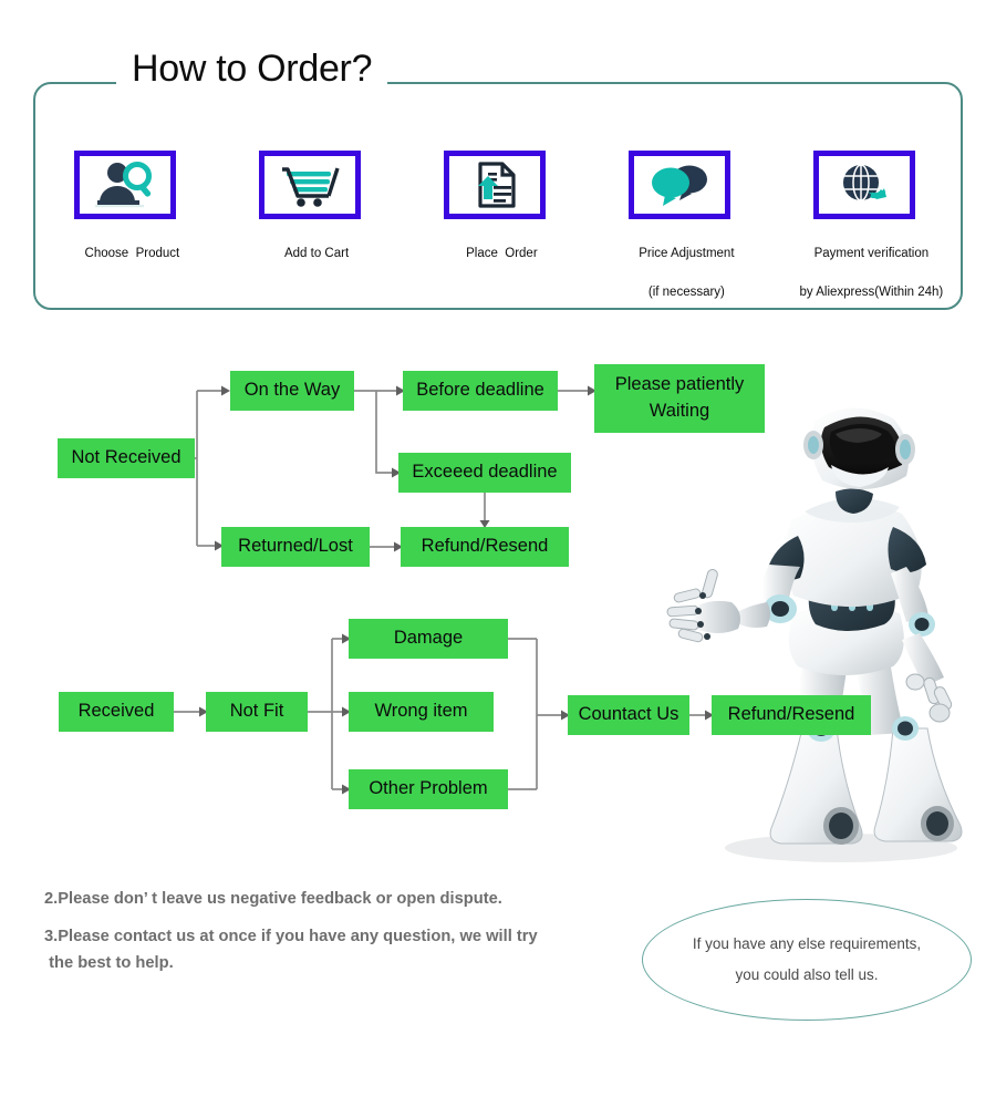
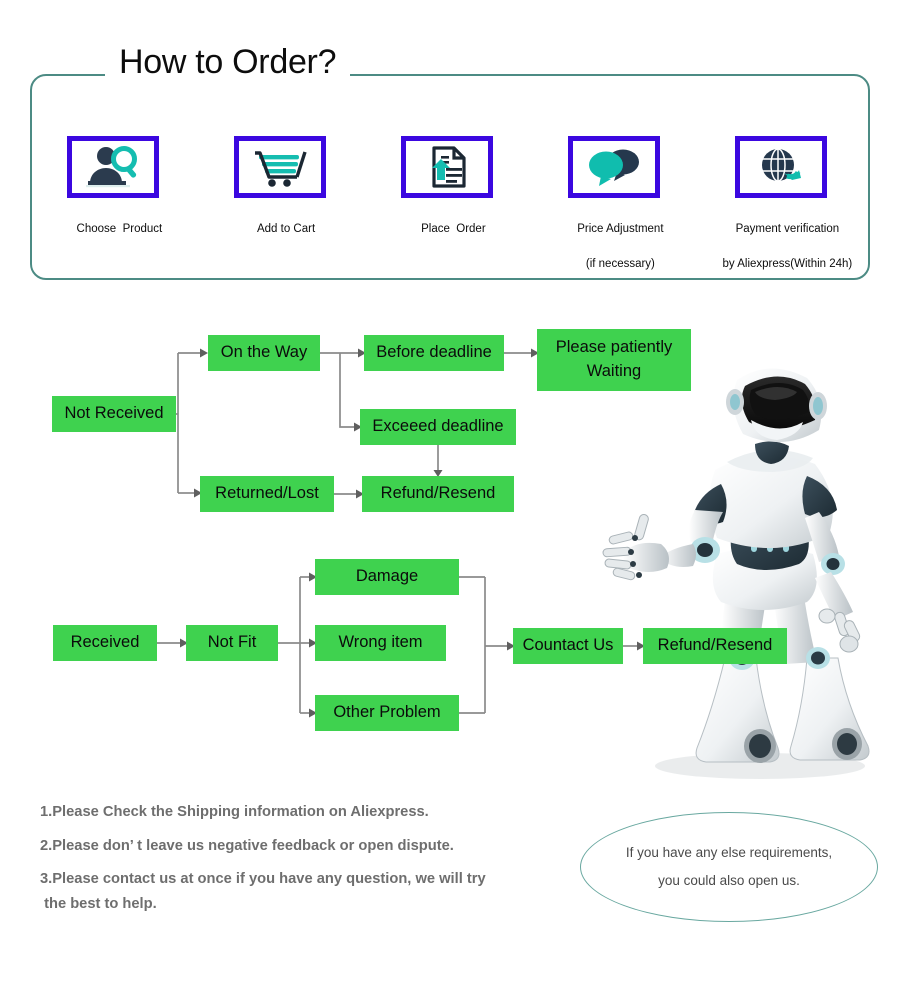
  How to Order?
  Choose Product
  Add to Cart
  Place Order
  Price Adjustment
  (if necessary)
  Payment verification
  by Aliexpress(Within 24h)
  Not Received
  On the Way
  Returned/Lost
  Before deadline
  Exceeed deadline
  Refund/Resend
  Please patiently
  Waiting
  Received
  Not Fit
  Damage
  Wrong item
  Other Problem
  Countact Us
  Refund/Resend
+ 1.Please Check the Shipping information on Aliexpress.
  2.Please don’ t leave us negative feedback or open dispute.
  3.Please contact us at once if you have any question, we will try
  the best to help.
  If you have any else requirements,
- you could also tell us.
+ you could also open us.
